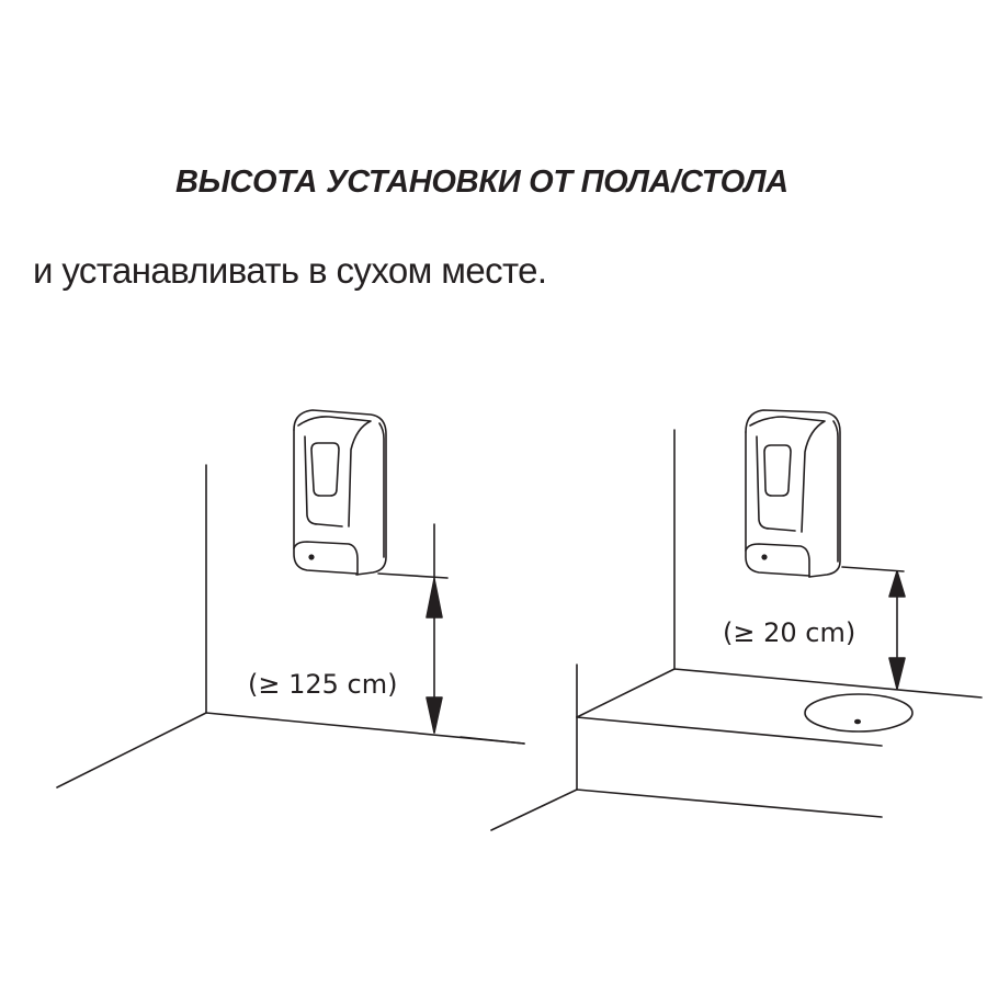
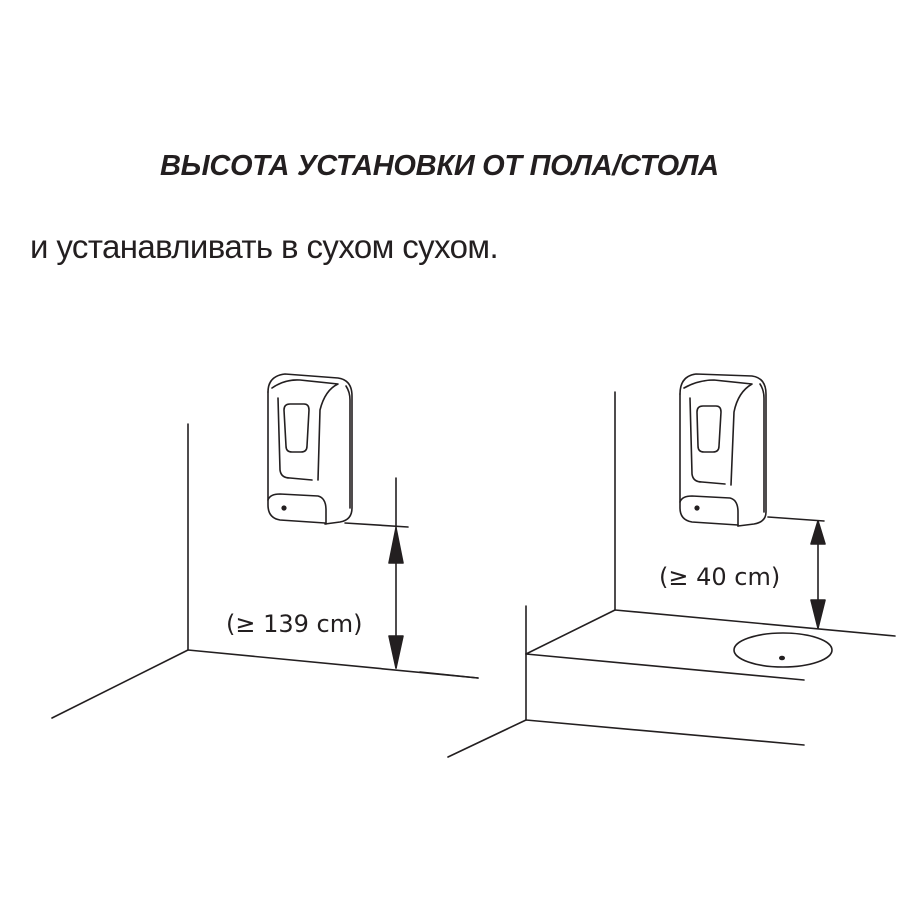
  ВЫСОТА УСТАНОВКИ ОТ ПОЛА/СТОЛА
- и устанавливать в сухом месте.
+ и устанавливать в сухом сухом.
- (≥ 125 cm)
+ (≥ 139 cm)
- (≥ 20 cm)
+ (≥ 40 cm)
